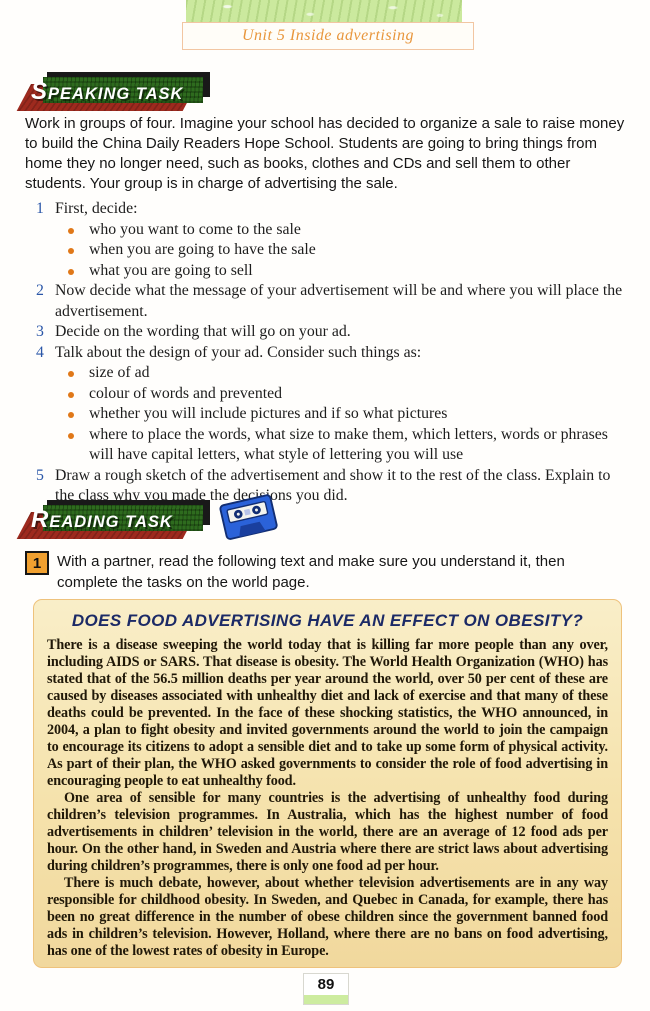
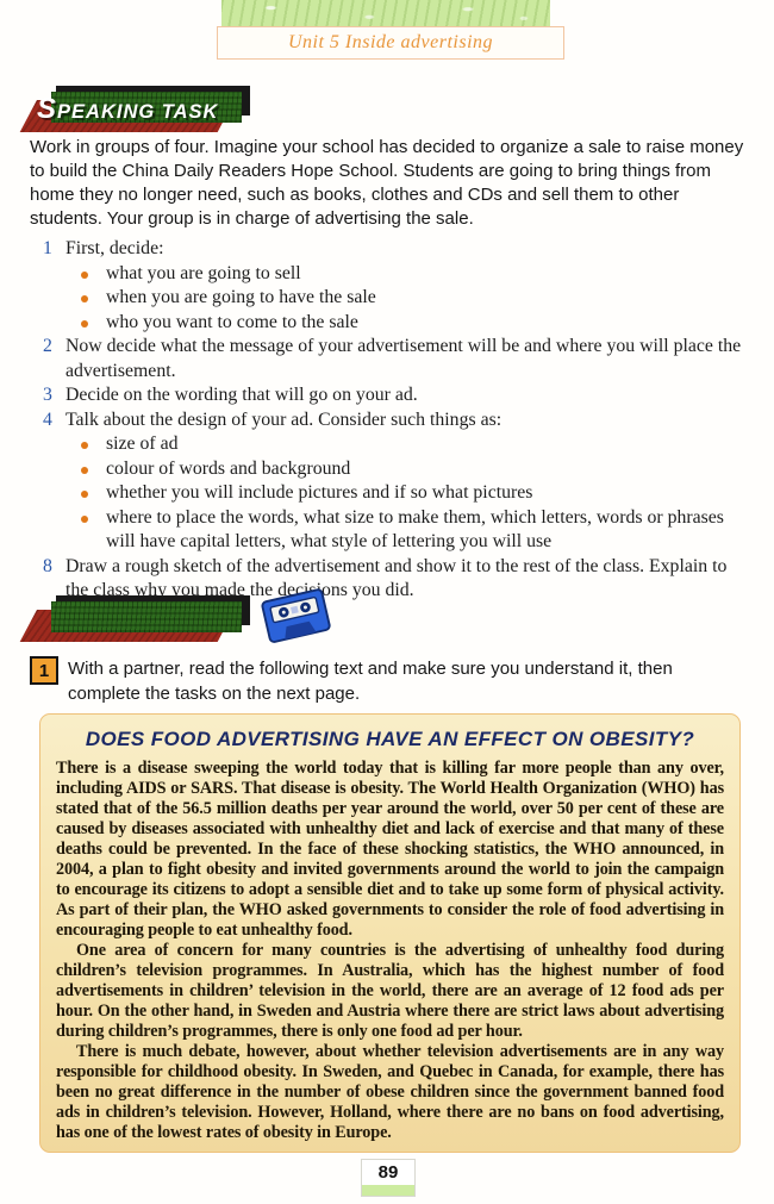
  Unit 5 Inside advertising
  SPEAKING TASK
  Work in groups of four. Imagine your school has decided to organize a sale to raise money to build the China Daily Readers Hope School. Students are going to bring things from home they no longer need, such as books, clothes and CDs and sell them to other students. Your group is in charge of advertising the sale.
  1
  First, decide:
- who you want to come to the sale
+ what you are going to sell
  when you are going to have the sale
- what you are going to sell
+ who you want to come to the sale
  2
  Now decide what the message of your advertisement will be and where you will place the advertisement.
  3
  Decide on the wording that will go on your ad.
  4
  Talk about the design of your ad. Consider such things as:
  size of ad
- colour of words and prevented
+ colour of words and background
  whether you will include pictures and if so what pictures
  where to place the words, what size to make them, which letters, words or phrases will have capital letters, what style of lettering you will use
- 5
+ 8
  Draw a rough sketch of the advertisement and show it to the rest of the class. Explain to the class why you made the decions you did.
- READING TASK
  1
- With a partner, read the following text and make sure you understand it, then complete the tasks on the world page.
+ With a partner, read the following text and make sure you understand it, then complete the tasks on the next page.
  DOES FOOD ADVERTISING HAVE AN EFFECT ON OBESITY?
  There is a disease sweeping the world today that is killing far more people than any over, including AIDS or SARS. That disease is obesity. The World Health Organization (WHO) has stated that of the 56.5 million deaths per year around the world, over 50 per cent of these are caused by diseases associated with unhealthy diet and lack of exercise and that many of these deaths could be prevented. In the face of these shocking statistics, the WHO announced, in 2004, a plan to fight obesity and invited governments around the world to join the campaign to encourage its citizens to adopt a sensible diet and to take up some form of physical activity. As part of their plan, the WHO asked governments to consider the role of food advertising in encouraging people to eat unhealthy food.
- One area of sensible for many countries is the advertising of unhealthy food during children’s television programmes. In Australia, which has the highest number of food advertisements in children’ television in the world, there are an average of 12 food ads per hour. On the other hand, in Sweden and Austria where there are strict laws about advertising during children’s programmes, there is only one food ad per hour.
+ One area of concern for many countries is the advertising of unhealthy food during children’s television programmes. In Australia, which has the highest number of food advertisements in children’ television in the world, there are an average of 12 food ads per hour. On the other hand, in Sweden and Austria where there are strict laws about advertising during children’s programmes, there is only one food ad per hour.
  There is much debate, however, about whether television advertisements are in any way responsible for childhood obesity. In Sweden, and Quebec in Canada, for example, there has been no great difference in the number of obese children since the government banned food ads in children’s television. However, Holland, where there are no bans on food advertising, has one of the lowest rates of obesity in Europe.
  89
